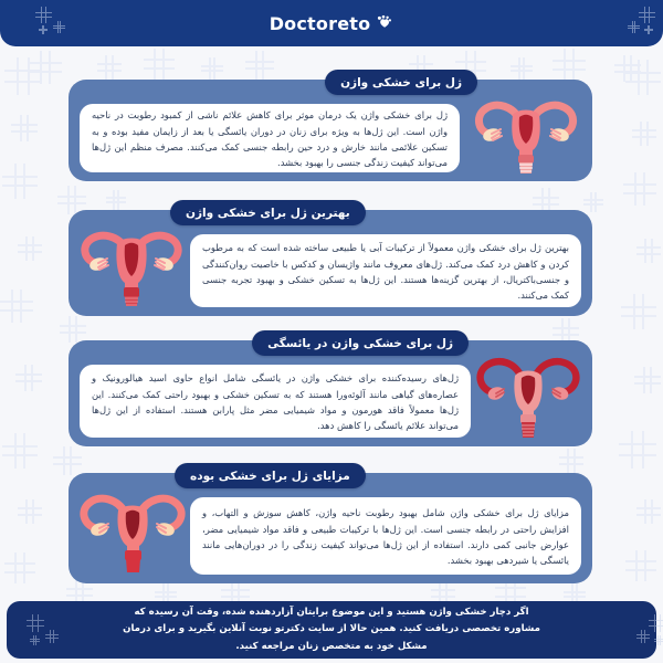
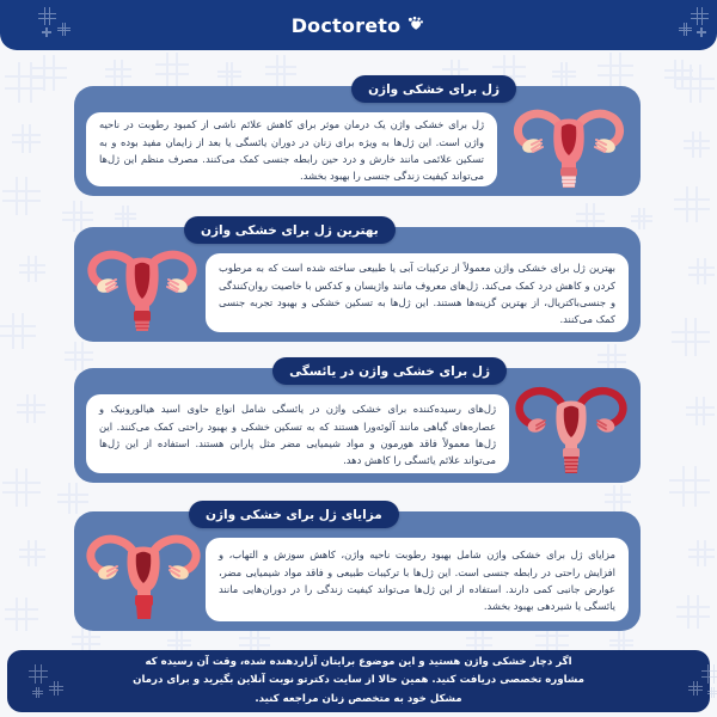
  Doctoreto
  ژل برای خشکی واژن یک درمان موثر برای کاهش علائم ناشی از کمبود رطوبت در ناحیه واژن است. این ژل‌ها به ویژه برای زنان در دوران یائسگی یا بعد از زایمان مفید بوده و به تسکین علائمی مانند خارش و درد حین رابطه جنسی کمک می‌کنند. مصرف منظم این ژل‌ها می‌تواند کیفیت زندگی جنسی را بهبود بخشد.
  ژل برای خشکی واژن
  بهترین ژل برای خشکی واژن معمولاً از ترکیبات آبی یا طبیعی ساخته شده است که به مرطوب کردن و کاهش درد کمک می‌کند. ژل‌های معروف مانند واژیسان و کدکس با خاصیت روان‌کنندگی و جنسی‌باکتریال، از بهترین گزینه‌ها هستند. این ژل‌ها به تسکین خشکی و بهبود تجربه جنسی کمک می‌کنند.
  بهترین ژل برای خشکی واژن
  ژل‌های رسیده‌کننده برای خشکی واژن در یائسگی شامل انواع حاوی اسید هیالورونیک و عصاره‌های گیاهی مانند آلوئه‌ورا هستند که به تسکین خشکی و بهبود راحتی کمک می‌کنند. این ژل‌ها معمولاً فاقد هورمون و مواد شیمیایی مضر مثل پارابن هستند. استفاده از این ژل‌ها می‌تواند علائم یائسگی را کاهش دهد.
  ژل برای خشکی واژن در یائسگی
  مزایای ژل برای خشکی واژن شامل بهبود رطوبت ناحیه واژن، کاهش سوزش و التهاب، و افزایش راحتی در رابطه جنسی است. این ژل‌ها با ترکیبات طبیعی و فاقد مواد شیمیایی مضر، عوارض جانبی کمی دارند. استفاده از این ژل‌ها می‌تواند کیفیت زندگی را در دوران‌هایی مانند یائسگی یا شیردهی بهبود بخشد.
- مزایای ژل برای خشکی بوده
+ مزایای ژل برای خشکی واژن
  اگر دچار خشکی واژن هستید و این موضوع برایتان آزاردهنده شده، وقت آن رسیده که مشاوره تخصصی دریافت کنید. همین حالا از سایت دکترتو نوبت آنلاین بگیرید و برای درمان مشکل خود به متخصص زنان مراجعه کنید.
